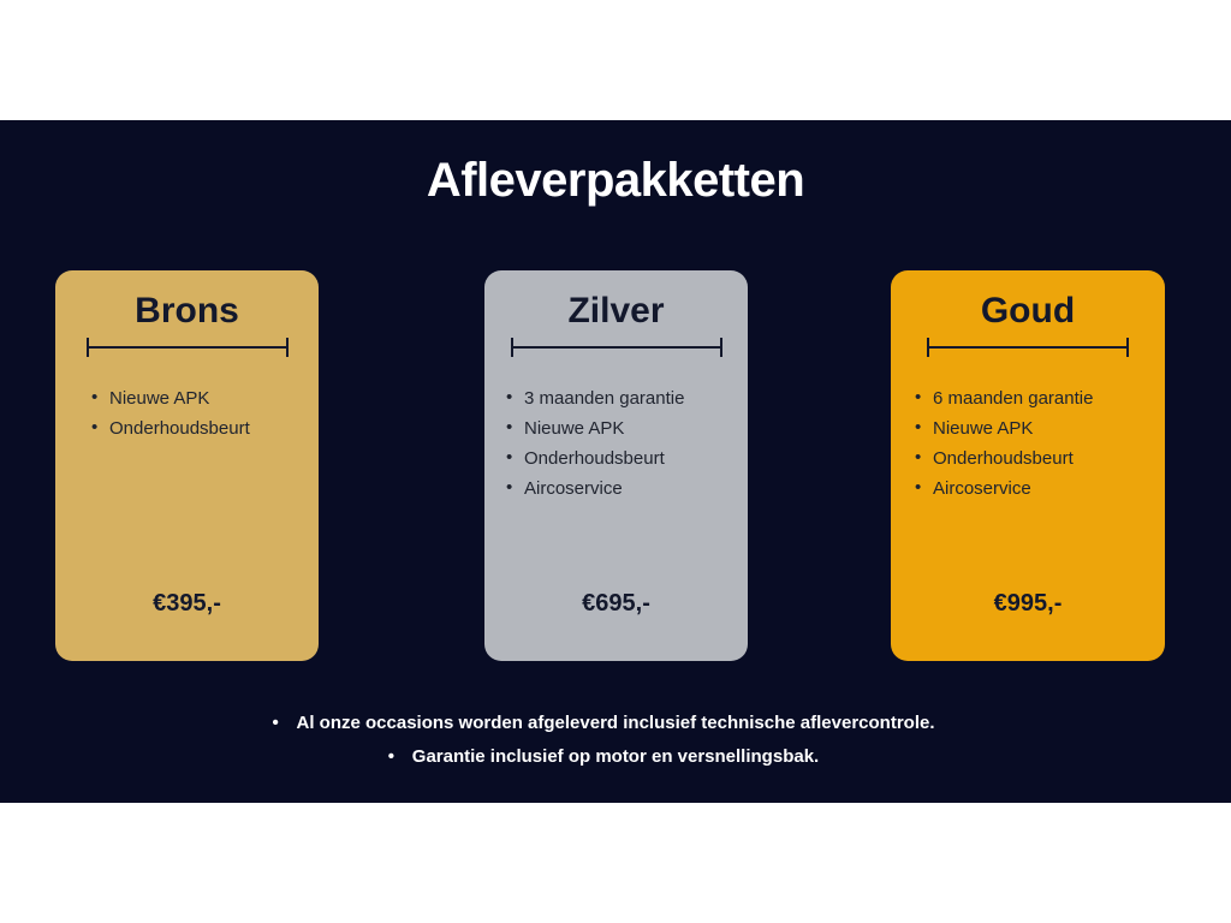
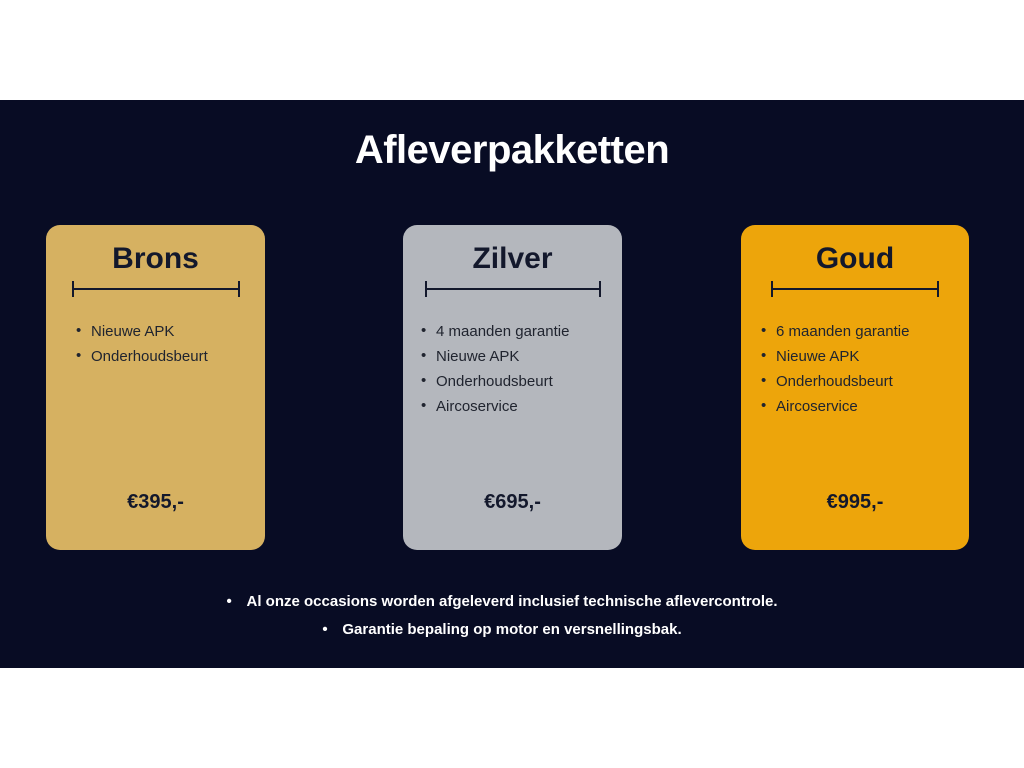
  Afleverpakketten
  Brons
  Nieuwe APK
  Onderhoudsbeurt
  €395,-
  Zilver
- 3 maanden garantie
+ 4 maanden garantie
  Nieuwe APK
  Onderhoudsbeurt
  Aircoservice
  €695,-
  Goud
  6 maanden garantie
  Nieuwe APK
  Onderhoudsbeurt
  Aircoservice
  €995,-
  Al onze occasions worden afgeleverd inclusief technische aflevercontrole.
- Garantie inclusief op motor en versnellingsbak.
+ Garantie bepaling op motor en versnellingsbak.
